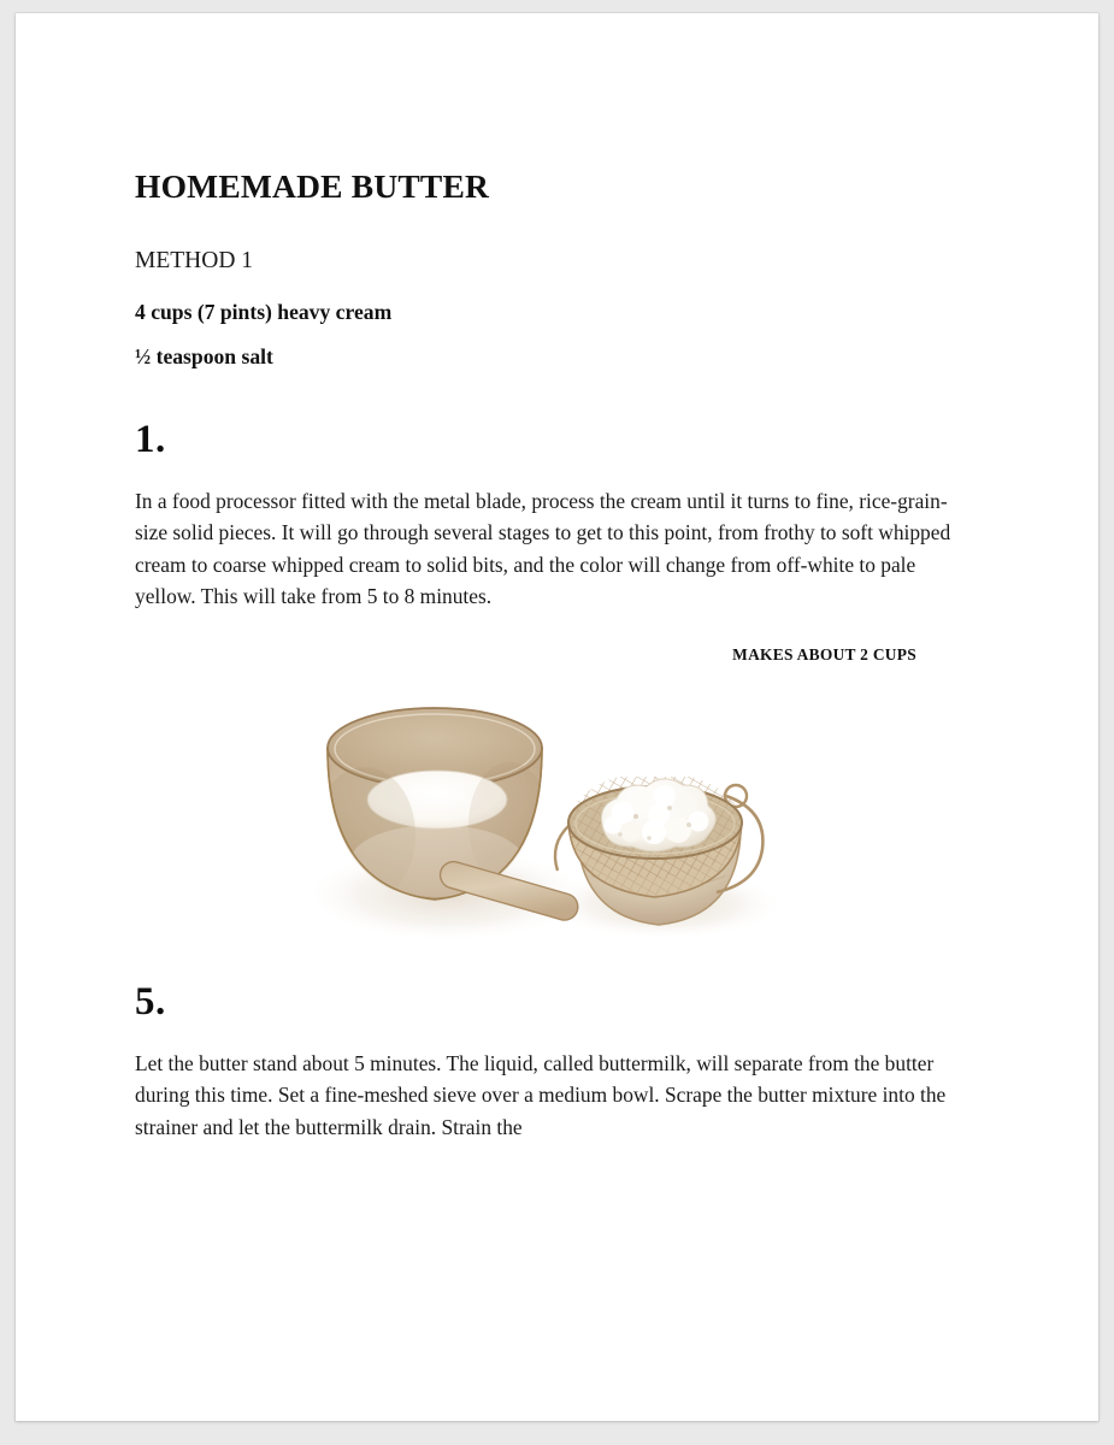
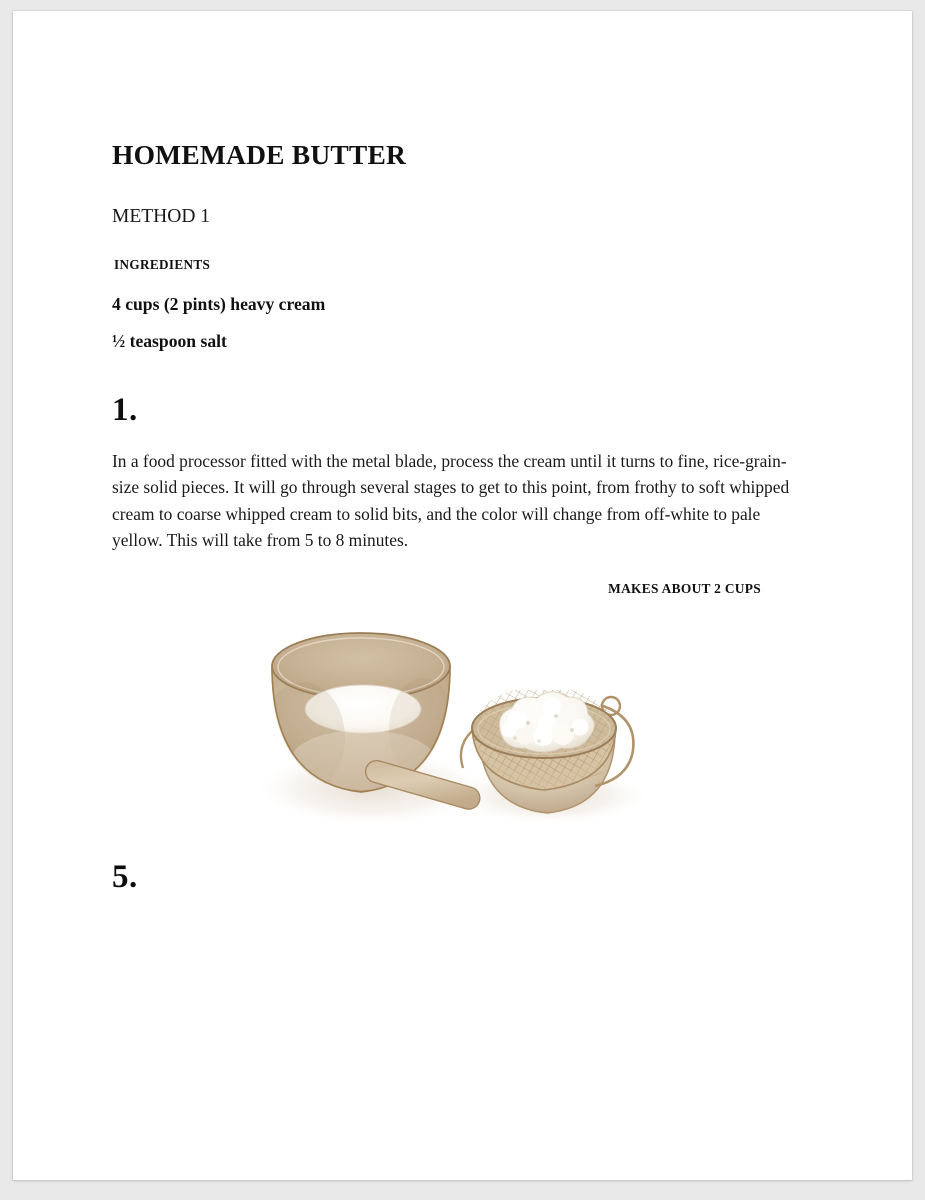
  HOMEMADE BUTTER
  METHOD 1
+ INGREDIENTS
- 4 cups (7 pints) heavy cream
+ 4 cups (2 pints) heavy cream
  ½ teaspoon salt
  1.
  In a food processor fitted with the metal blade, process the cream until it turns to fine, rice-grain-size solid pieces. It will go through several stages to get to this point, from frothy to soft whipped cream to coarse whipped cream to solid bits, and the color will change from off-white to pale yellow. This will take from 5 to 8 minutes.
  MAKES ABOUT 2 CUPS
  5.
- Let the butter stand about 5 minutes. The liquid, called buttermilk, will separate from the butter during this time. Set a fine-meshed sieve over a medium bowl. Scrape the butter mixture into the strainer and let the buttermilk drain. Strain the
